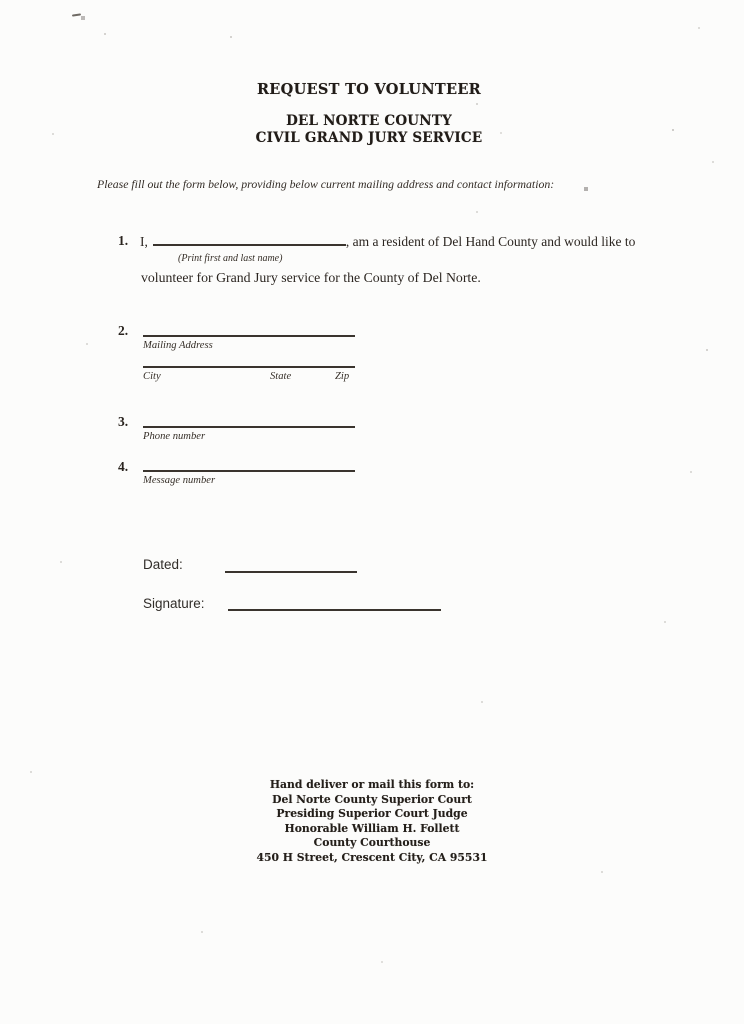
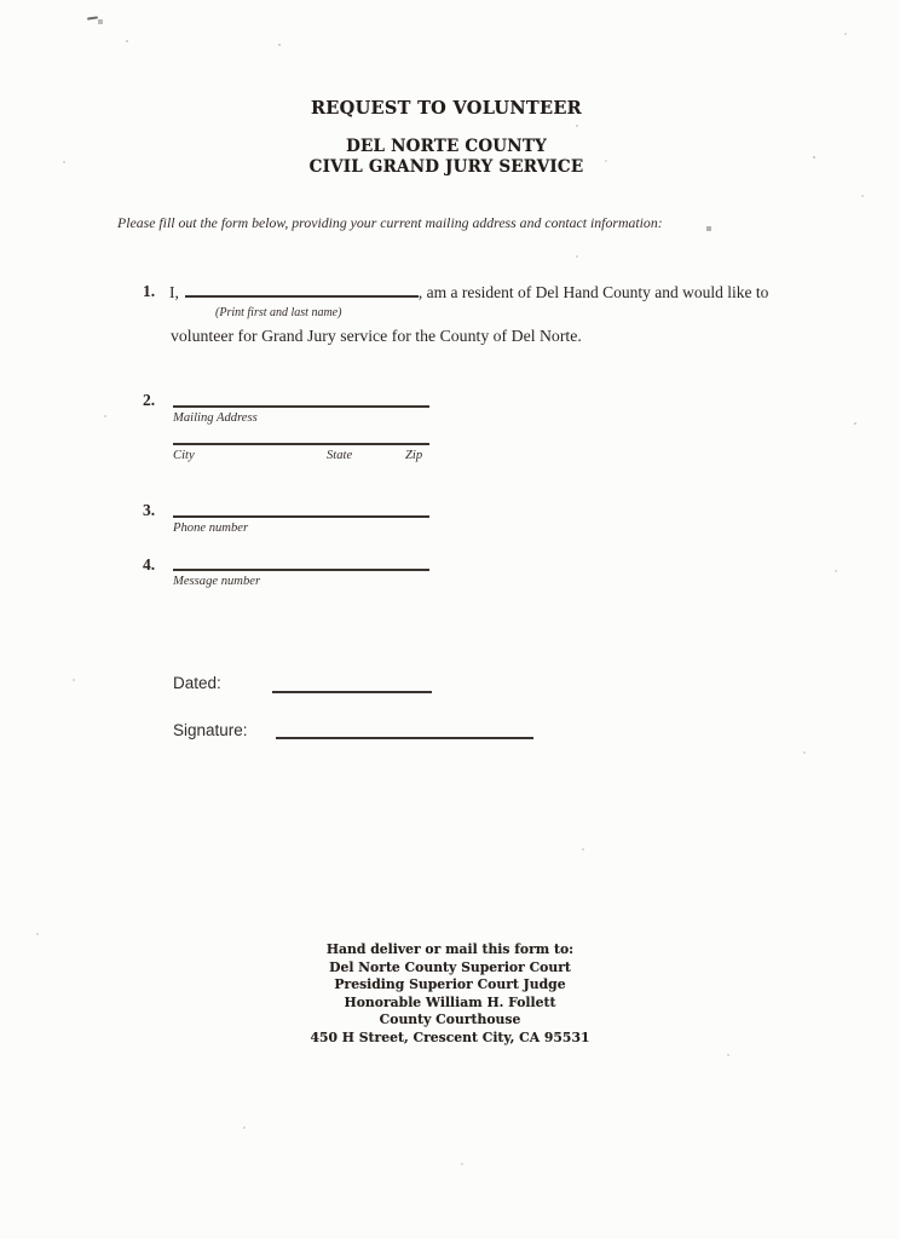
  REQUEST TO VOLUNTEER
  DEL NORTE COUNTY
  CIVIL GRAND JURY SERVICE
- Please fill out the form below, providing below current mailing address and contact information:
+ Please fill out the form below, providing your current mailing address and contact information:
  1.
  I, , am a resident of Del Hand County and would like to
  (Print first and last name)
  volunteer for Grand Jury service for the County of Del Norte.
  2.
  Mailing Address
  City
  State
  Zip
  3.
  Phone number
  4.
  Message number
  Dated:
  Signature:
  Hand deliver or mail this form to:
  Del Norte County Superior Court
  Presiding Superior Court Judge
  Honorable William H. Follett
  County Courthouse
  450 H Street, Crescent City, CA 95531
